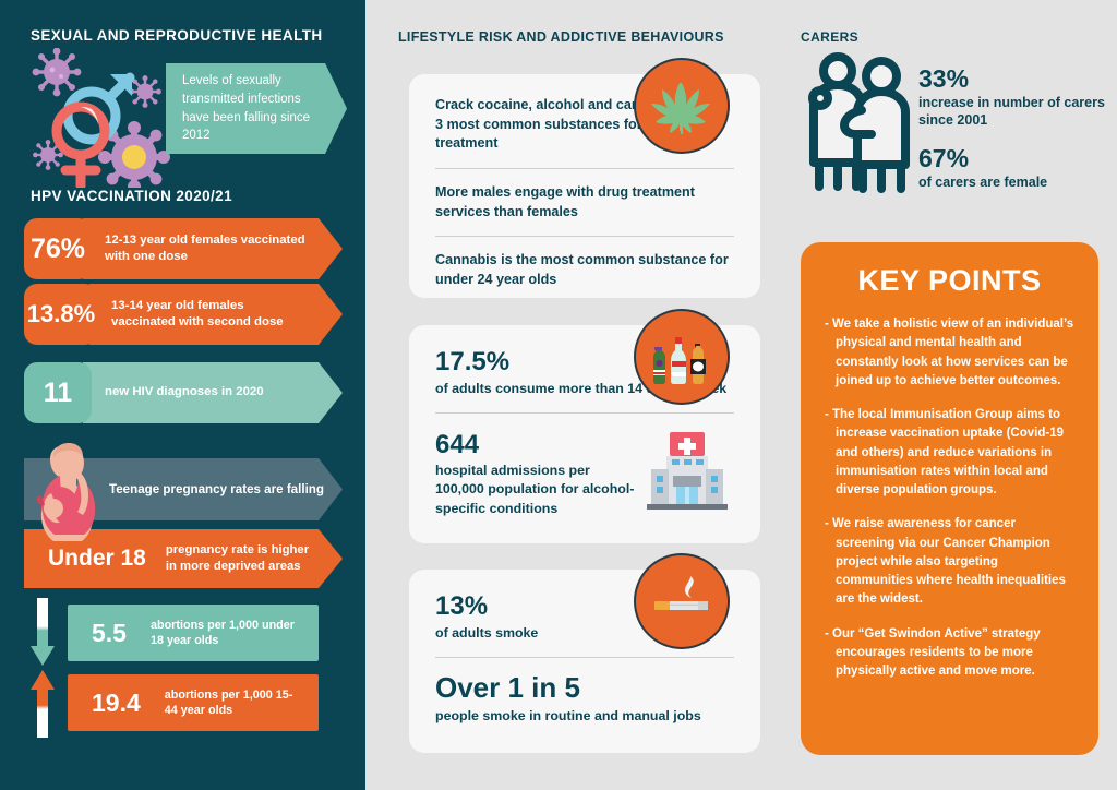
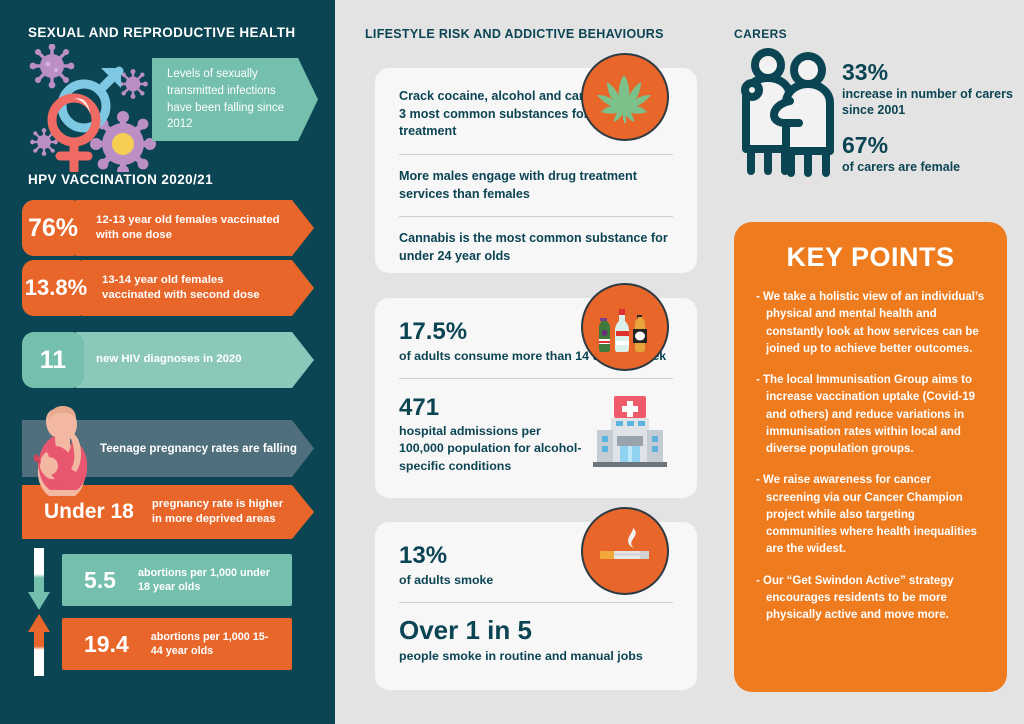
  SEXUAL AND REPRODUCTIVE HEALTH
  Levels of sexually transmitted infections have been falling since 2012
  HPV VACCINATION 2020/21
  76%
  12-13 year old females vaccinated with one dose
  13.8%
  13-14 year old females vaccinated with second dose
  11
  new HIV diagnoses in 2020
  Teenage pregnancy rates are falling
  Under 18
  pregnancy rate is higher in more deprived areas
  5.5
  abortions per 1,000 under 18 year olds
  19.4
  abortions per 1,000 15-44 year olds
  LIFESTYLE RISK AND ADDICTIVE BEHAVIOURS
  Crack cocaine, alcohol and ca 3 most common substances fo treatment
  More males engage with drug treatment services than females
  Cannabis is the most common substance for under 24 year olds
  17.5%
  of adults consume more than 14k
- 644
+ 471
  hospital admissions per 100,000 population for alcohol-specific conditions
  13%
  of adults smoke
  Over 1 in 5
  people smoke in routine and manual jobs
  CARERS
  33%
  increase in number of carers since 2001
  67%
  of carers are female
  KEY POINTS
  - We take a holistic view of an individual’s physical and mental health and constantly look at how services can be joined up to achieve better outcomes.
  - The local Immunisation Group aims to increase vaccination uptake (Covid-19 and others) and reduce variations in immunisation rates within local and diverse population groups.
  - We raise awareness for cancer screening via our Cancer Champion project while also targeting communities where health inequalities are the widest.
  - Our “Get Swindon Active” strategy encourages residents to be more physically active and move more.
